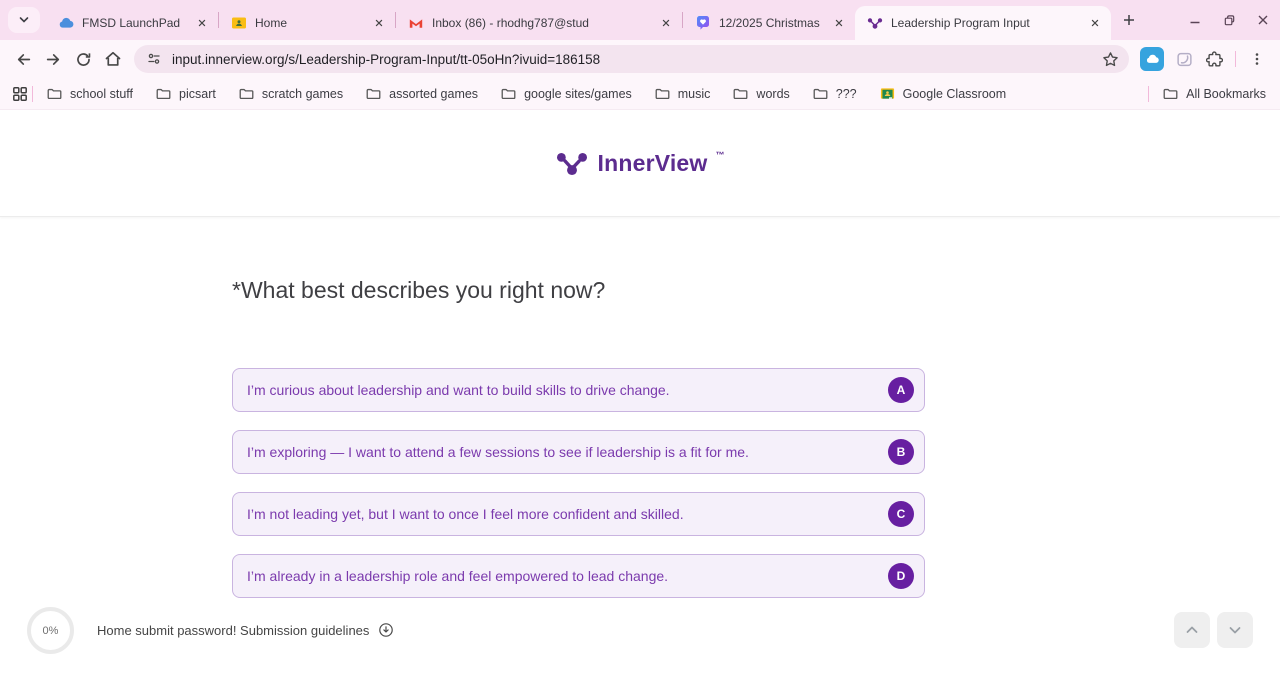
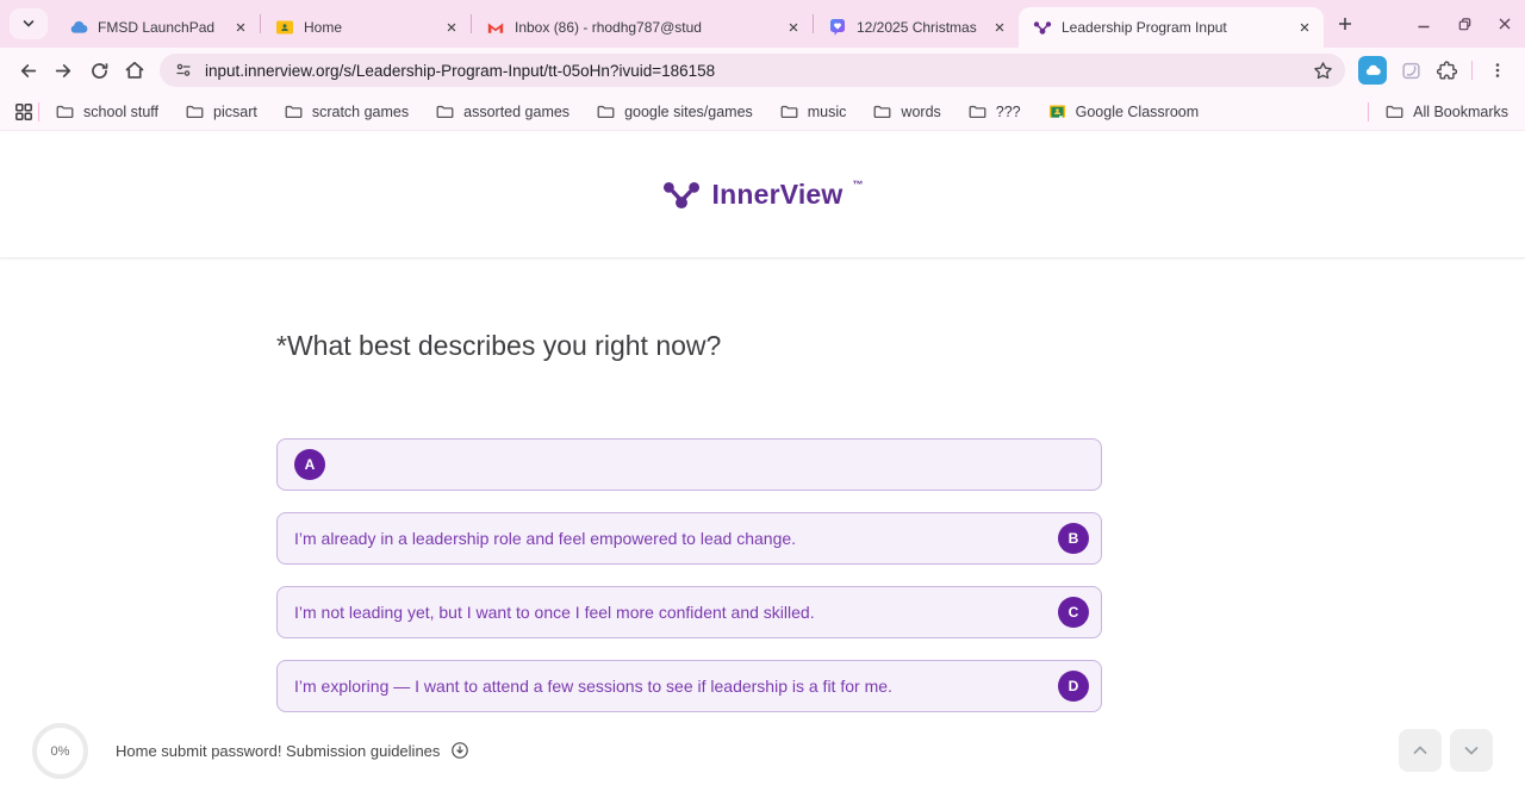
  FMSD LaunchPad
  Home
  Inbox (86) - rhodhg787@stud
  Leadership Program Input
  input.innerview.org/s/Leadership-Program-Input/tt-05oHn?ivuid=186158
  school stuff
  picsart
  scratch games
  assorted games
  google sites/games
  music
  words
  ???
  Google Classroom
  All Bookmarks
  InnerView
  ™
  *What best describes you right now?
- I’m curious about leadership and want to build skills to drive change.
  A
- I’m exploring — I want to attend a few sessions to see if leadership is a fit for me.
+ I’m already in a leadership role and feel empowered to lead change.
  B
  I’m not leading yet, but I want to once I feel more confident and skilled.
  C
- I’m already in a leadership role and feel empowered to lead change.
+ I’m exploring — I want to attend a few sessions to see if leadership is a fit for me.
  D
  0%
  Home submit password! Submission guidelines
